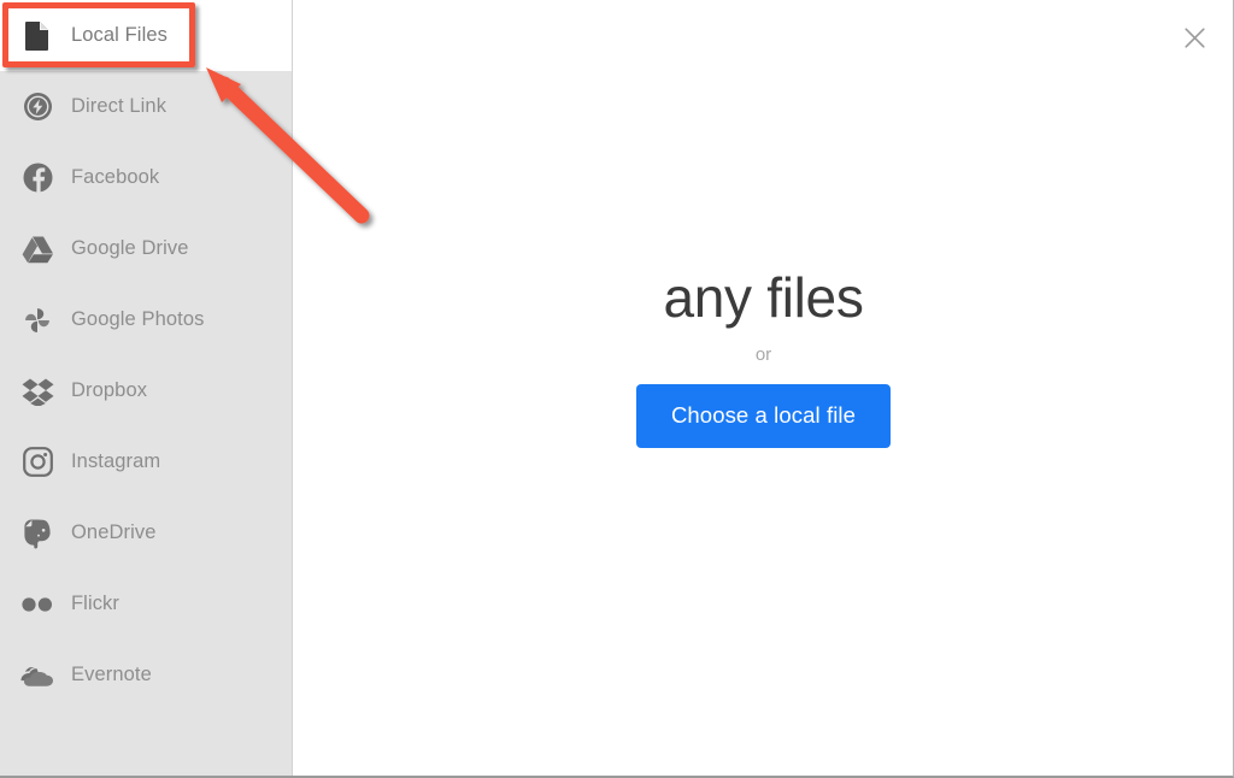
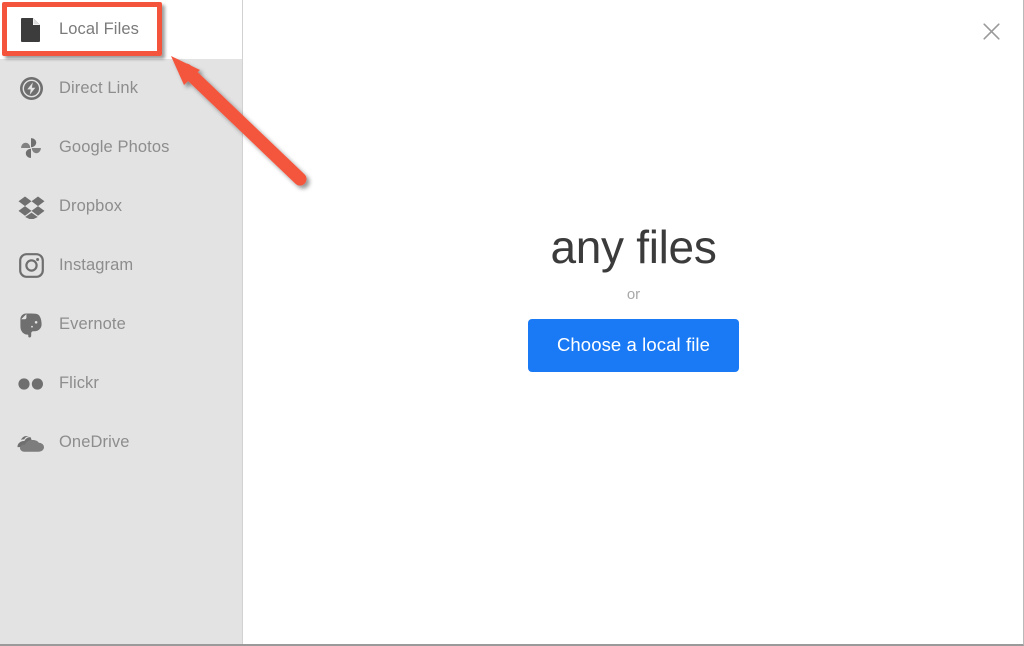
  Local Files
  Direct Link
- Facebook
- Google Drive
  Google Photos
  Dropbox
  Instagram
- OneDrive
+ Evernote
  Flickr
- Evernote
+ OneDrive
  any files
  or
  Choose a local file
